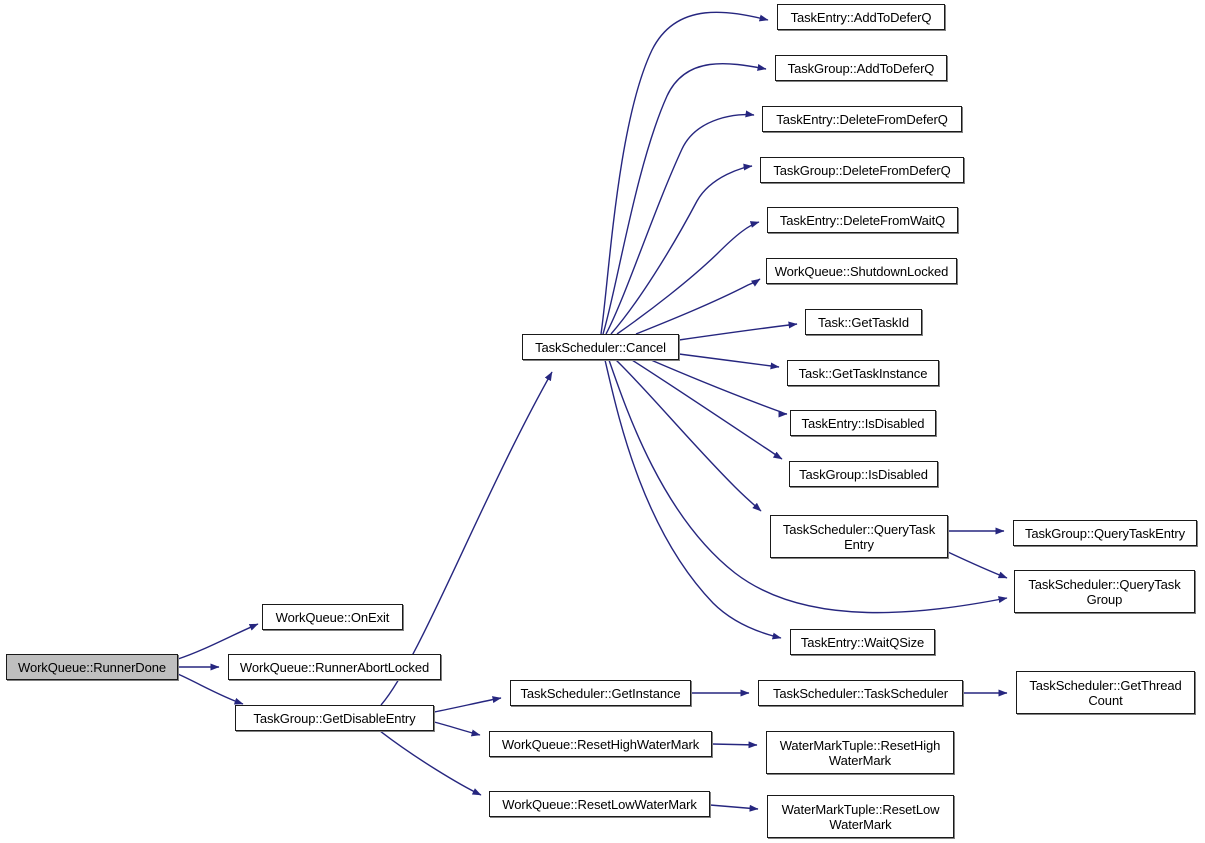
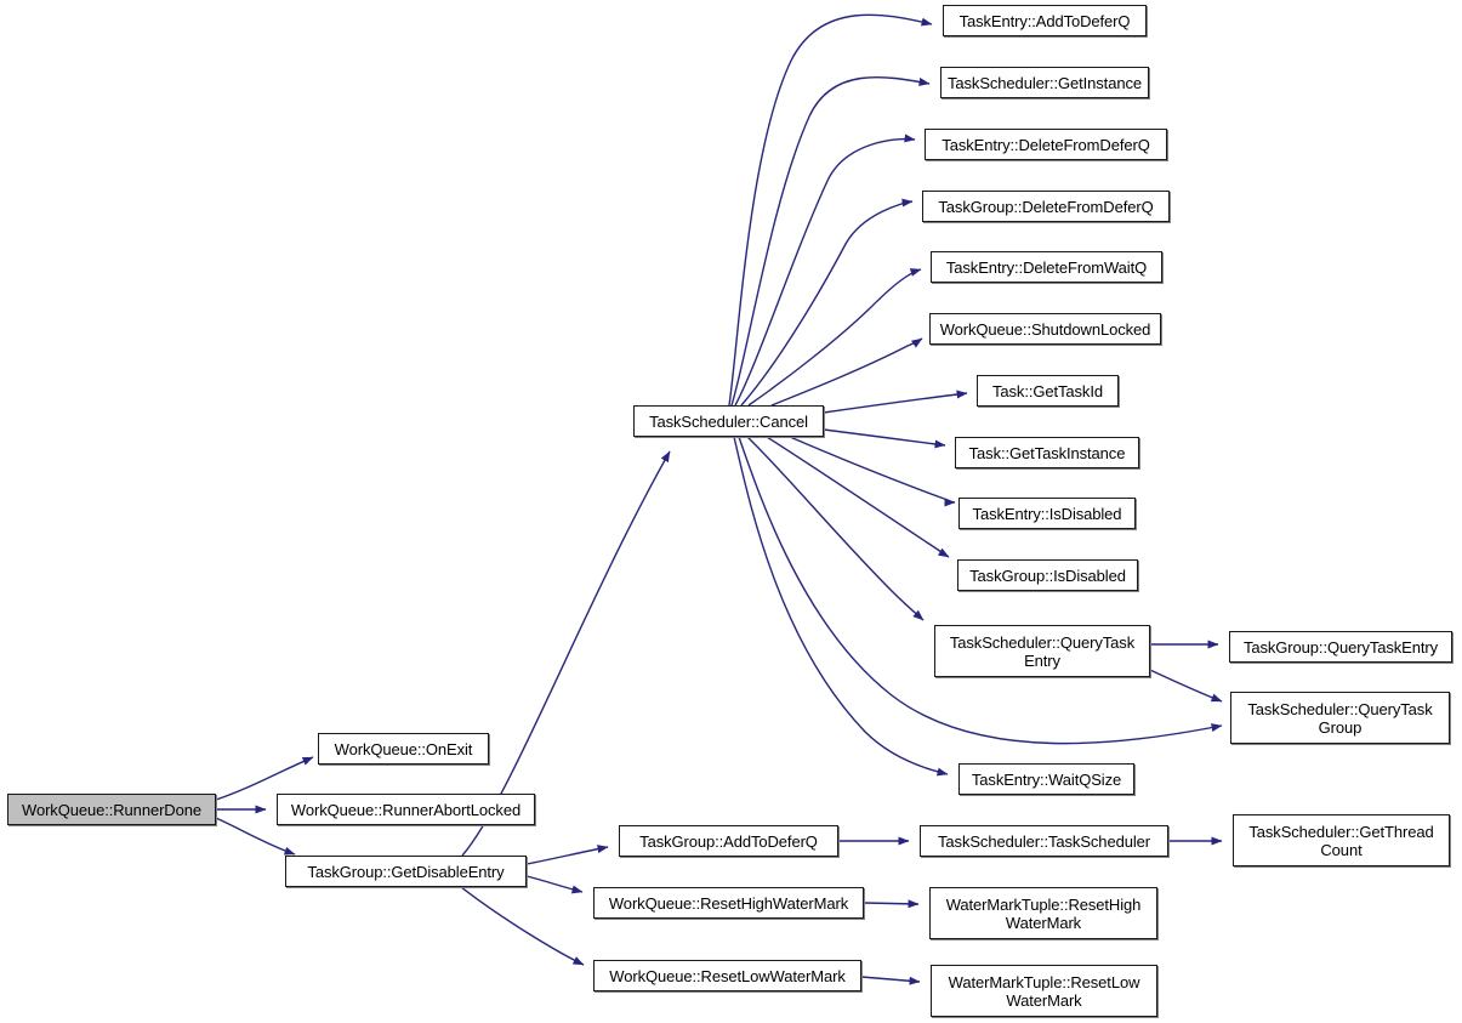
  WorkQueue::RunnerDone
  WorkQueue::OnExit
  WorkQueue::RunnerAbortLocked
  TaskGroup::GetDisableEntry
  TaskScheduler::Cancel
- TaskScheduler::GetInstance
+ TaskGroup::AddToDeferQ
  WorkQueue::ResetHighWaterMark
  WorkQueue::ResetLowWaterMark
  TaskEntry::AddToDeferQ
- TaskGroup::AddToDeferQ
+ TaskScheduler::GetInstance
  TaskEntry::DeleteFromDeferQ
  TaskGroup::DeleteFromDeferQ
  TaskEntry::DeleteFromWaitQ
  WorkQueue::ShutdownLocked
  Task::GetTaskId
  Task::GetTaskInstance
  TaskEntry::IsDisabled
  TaskGroup::IsDisabled
  TaskScheduler::QueryTask
  Entry
  TaskEntry::WaitQSize
  TaskScheduler::TaskScheduler
  WaterMarkTuple::ResetHigh
  WaterMark
  WaterMarkTuple::ResetLow
  WaterMark
  TaskGroup::QueryTaskEntry
  TaskScheduler::QueryTask
  Group
  TaskScheduler::GetThread
  Count
